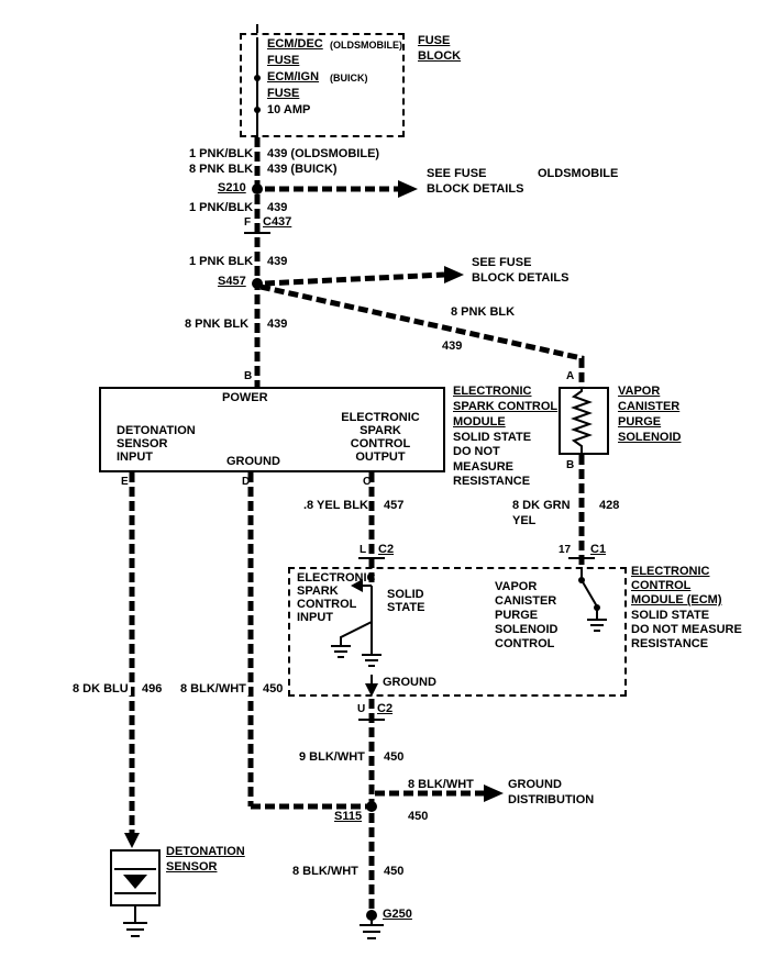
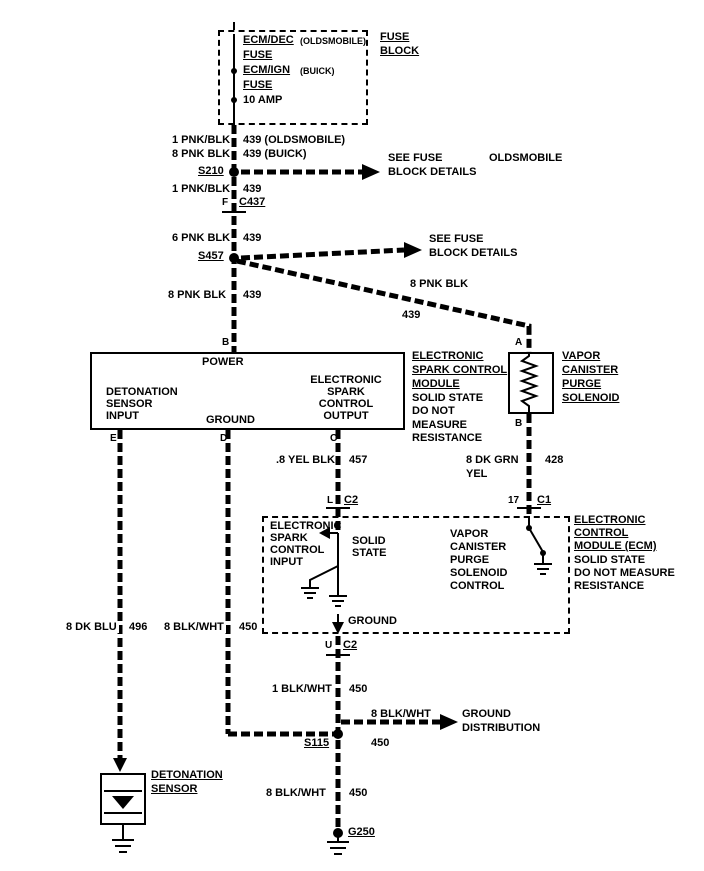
  ECM/DEC
  (OLDSMOBILE)
  FUSE
  ECM/IGN
  (BUICK)
  FUSE
  10 AMP
  FUSE
  BLOCK
  1 PNK/BLK
  439 (OLDSMOBILE)
  8 PNK BLK
  439 (BUICK)
  S210
  SEE FUSE
  BLOCK DETAILS
  OLDSMOBILE
  1 PNK/BLK
  439
  F
  C437
- 1 PNK BLK
+ 6 PNK BLK
  439
  S457
  SEE FUSE
  BLOCK DETAILS
  8 PNK BLK
  439
  8 PNK BLK
  439
  B
  POWER
  DETONATION
  SENSOR
  INPUT
  GROUND
  ELECTRONIC
  SPARK
  CONTROL
  OUTPUT
  ELECTRONIC
  SPARK CONTROL
  MODULE
  SOLID STATE
  DO NOT
  MEASURE
  RESISTANCE
  E
  D
  C
  A
  B
  VAPOR
  CANISTER
  PURGE
  SOLENOID
  8 DK GRN
  YEL
  428
  17
  C1
  .8 YEL BLK
  457
  L
  C2
  ELECTRONIC
  SPARK
  CONTROL
  INPUT
  SOLID
  STATE
  VAPOR
  CANISTER
  PURGE
  SOLENOID
  CONTROL
  GROUND
  ELECTRONIC
  CONTROL
  MODULE (ECM)
  SOLID STATE
  DO NOT MEASURE
  RESISTANCE
  U
  C2
  8 DK BLU
  496
  8 BLK/WHT
  450
- 9 BLK/WHT
+ 1 BLK/WHT
  450
  8 BLK/WHT
  GROUND
  DISTRIBUTION
  S115
  450
  8 BLK/WHT
  450
  G250
  DETONATION
  SENSOR
